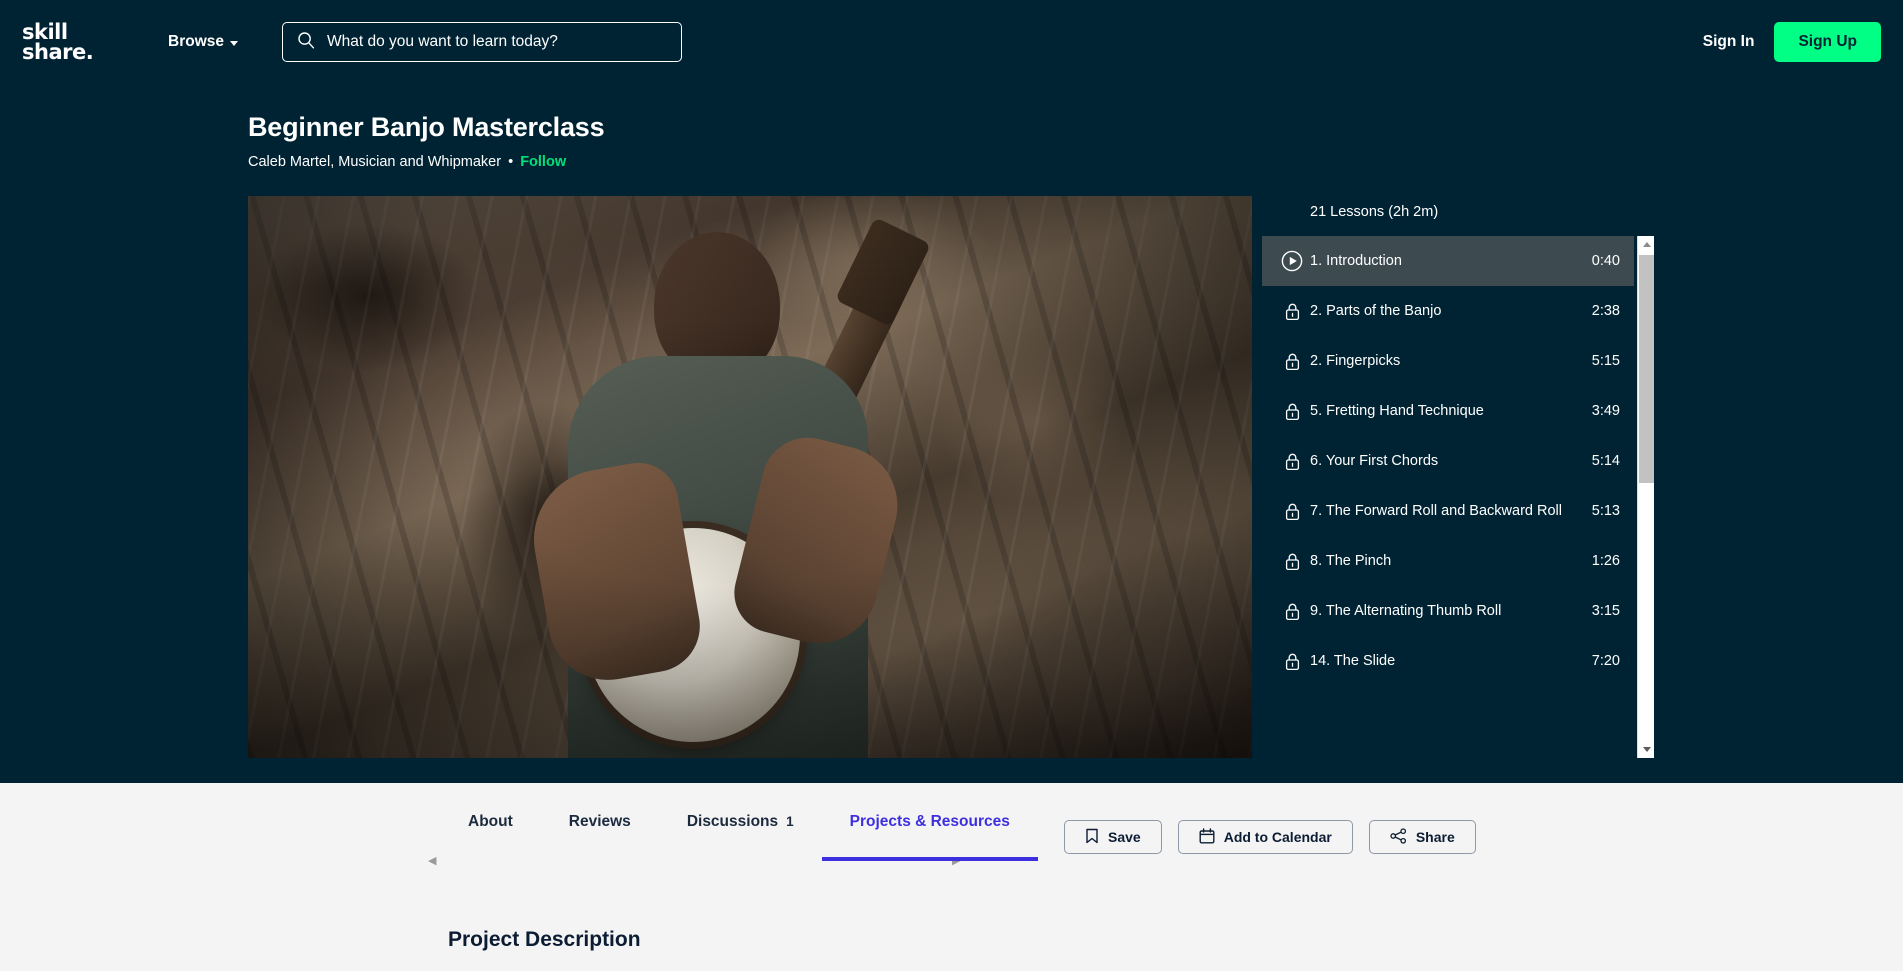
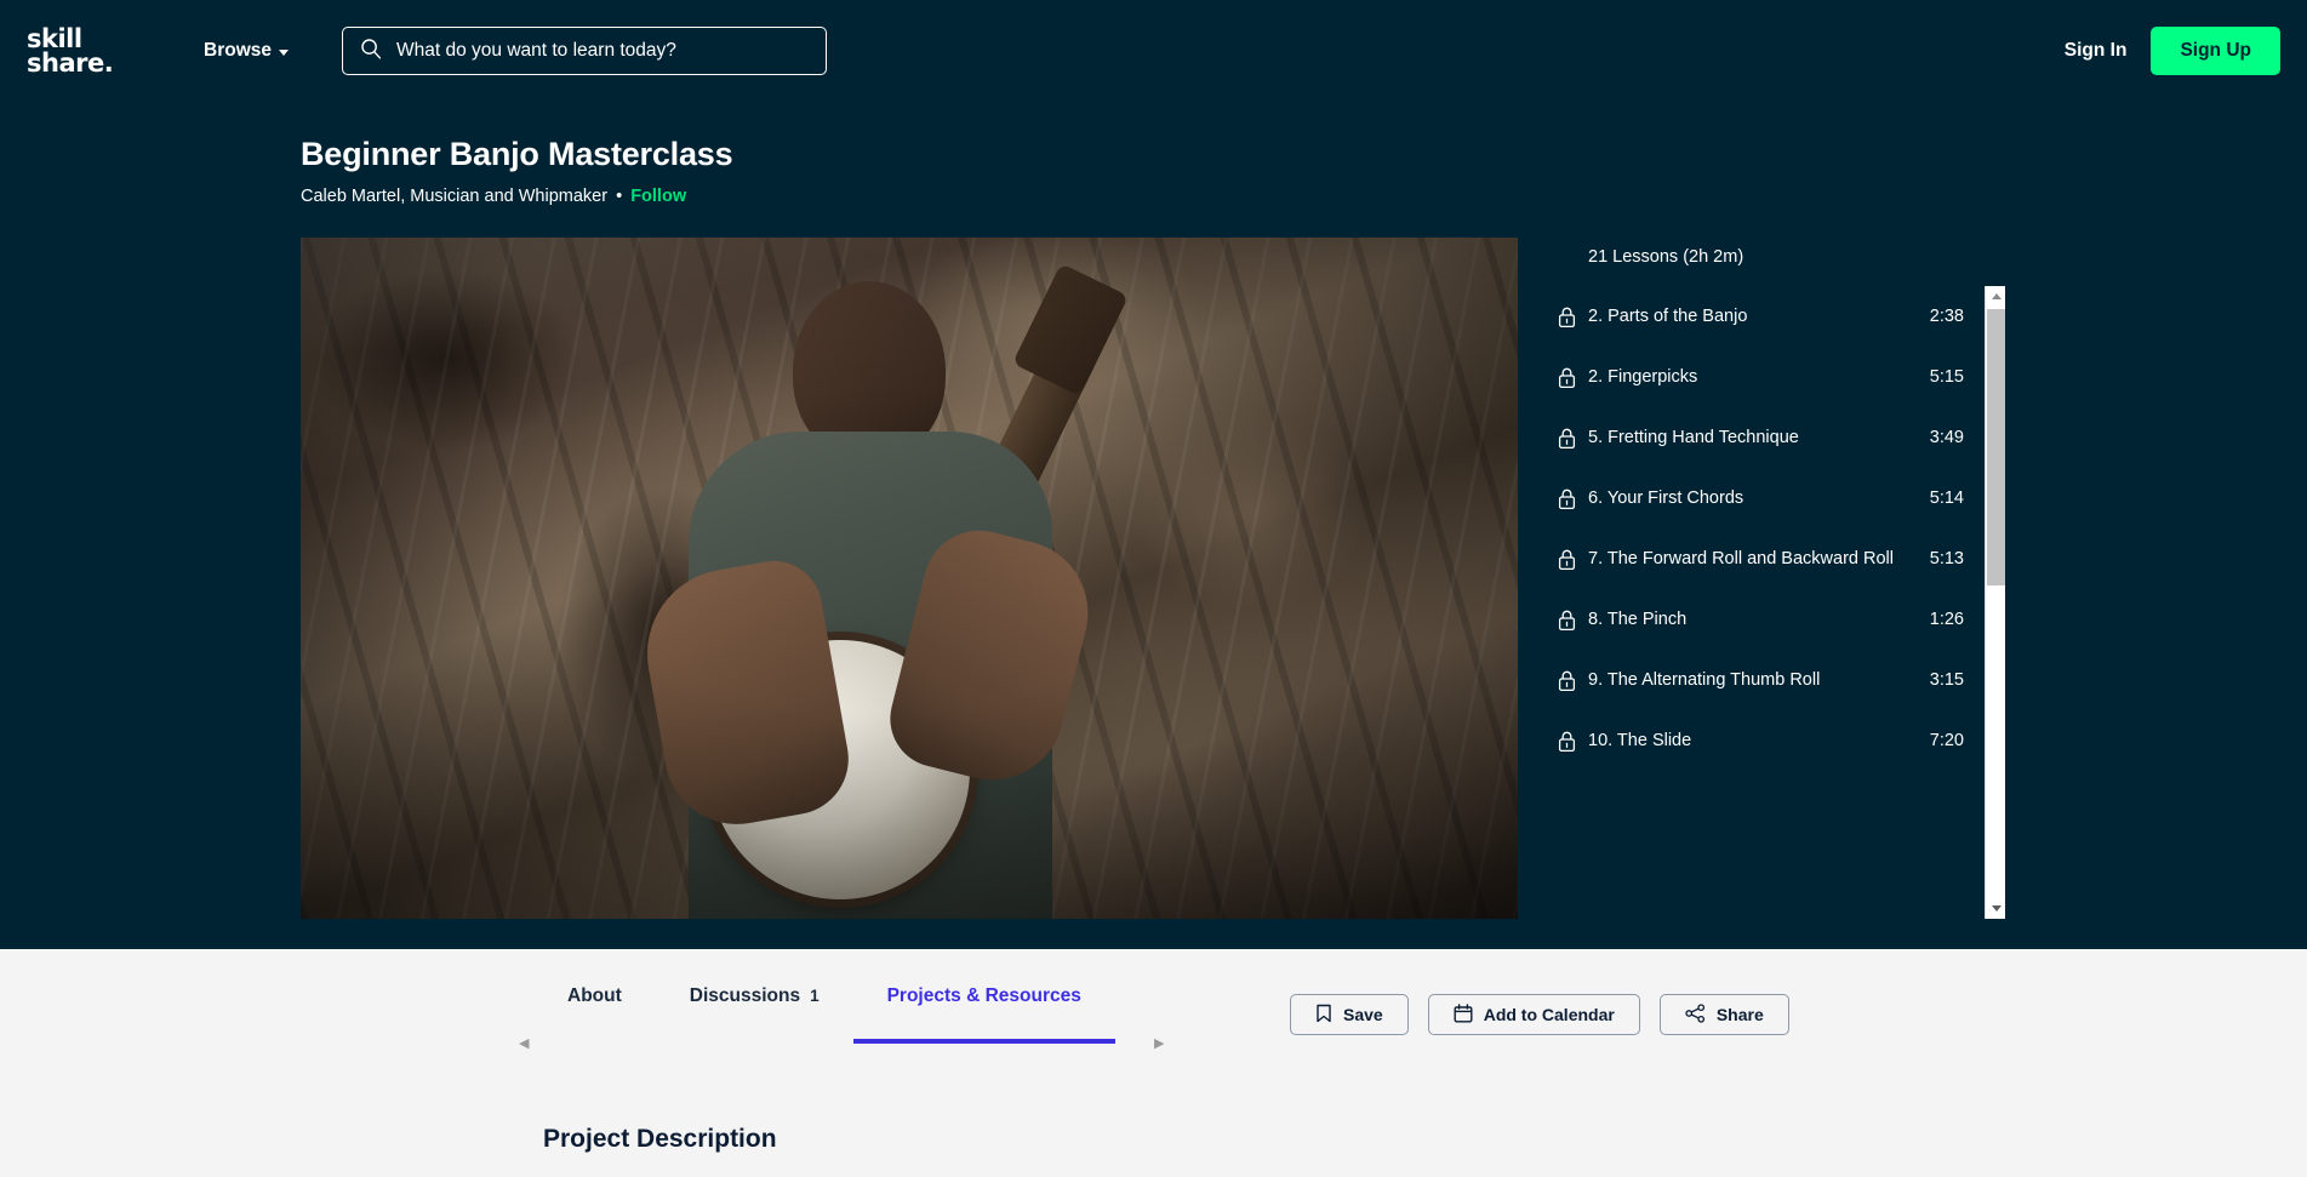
  skill
  share.
  Browse
  What do you want to learn today?
  Sign In
  Sign Up
  Beginner Banjo Masterclass
  Caleb Martel, Musician and Whipmaker • Follow
  21 Lessons (2h 2m)
- 1. Introduction
- 0:40
  2. Parts of the Banjo
  2:38
  2. Fingerpicks
  5:15
  5. Fretting Hand Technique
  3:49
  6. Your First Chords
  5:14
  7. The Forward Roll and Backward Roll
  5:13
  8. The Pinch
  1:26
  9. The Alternating Thumb Roll
  3:15
- 14. The Slide
+ 10. The Slide
  7:20
  ◀
  ▶
  About
- Reviews
  Discussions 1
  Projects & Resources
  Save
  Add to Calendar
  Share
  Project Description
